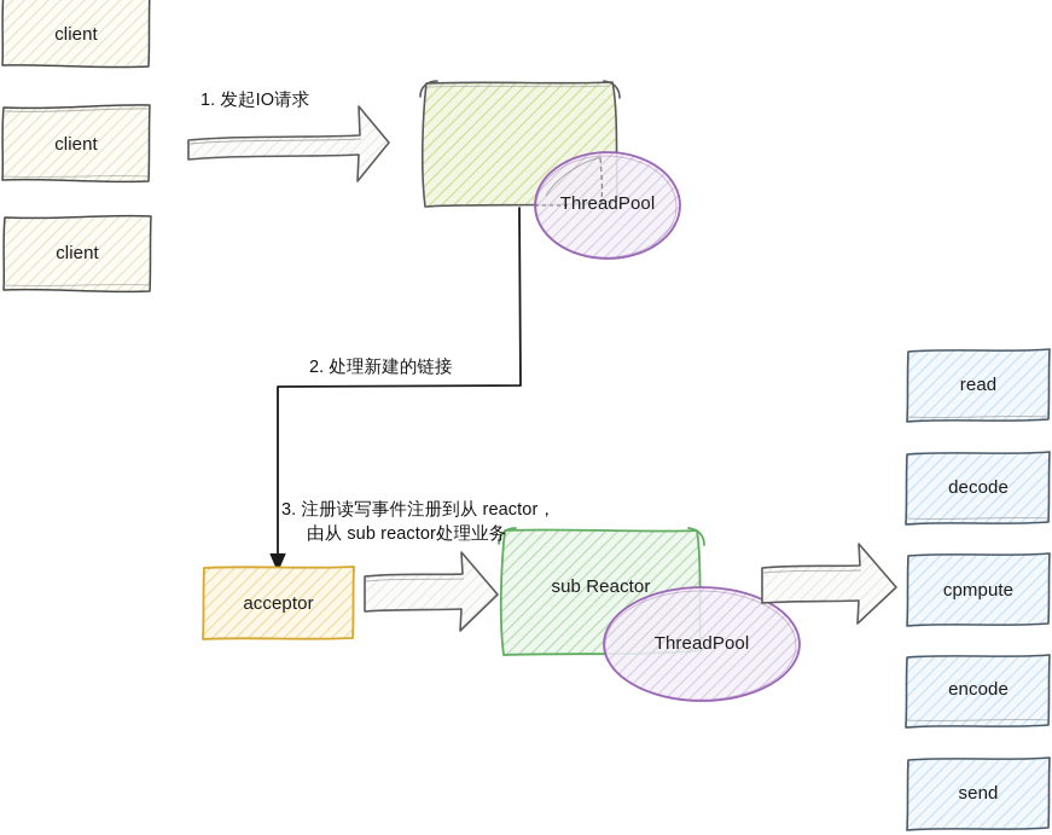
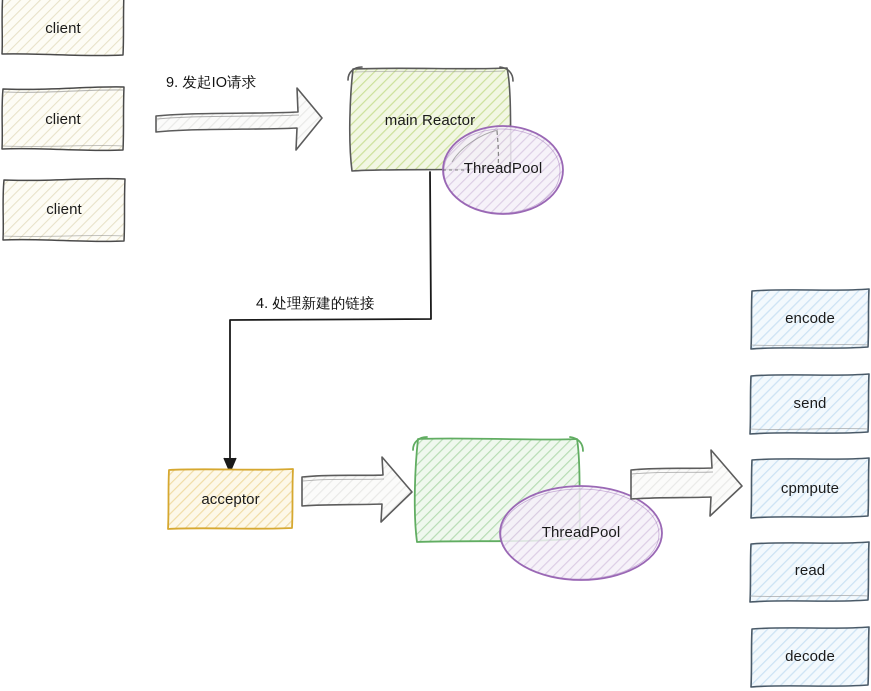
  client
  client
  client
+ main Reactor
  ThreadPool
  acceptor
- sub Reactor
  ThreadPool
- read
+ encode
- decode
+ send
  cpmpute
- encode
+ read
- send
+ decode
- 1. 发起IO请求
+ 9. 发起IO请求
- 2. 处理新建的链接
+ 4. 处理新建的链接
- 3. 注册读写事件注册到从 reactor，
- 由从 sub reactor处理业务
